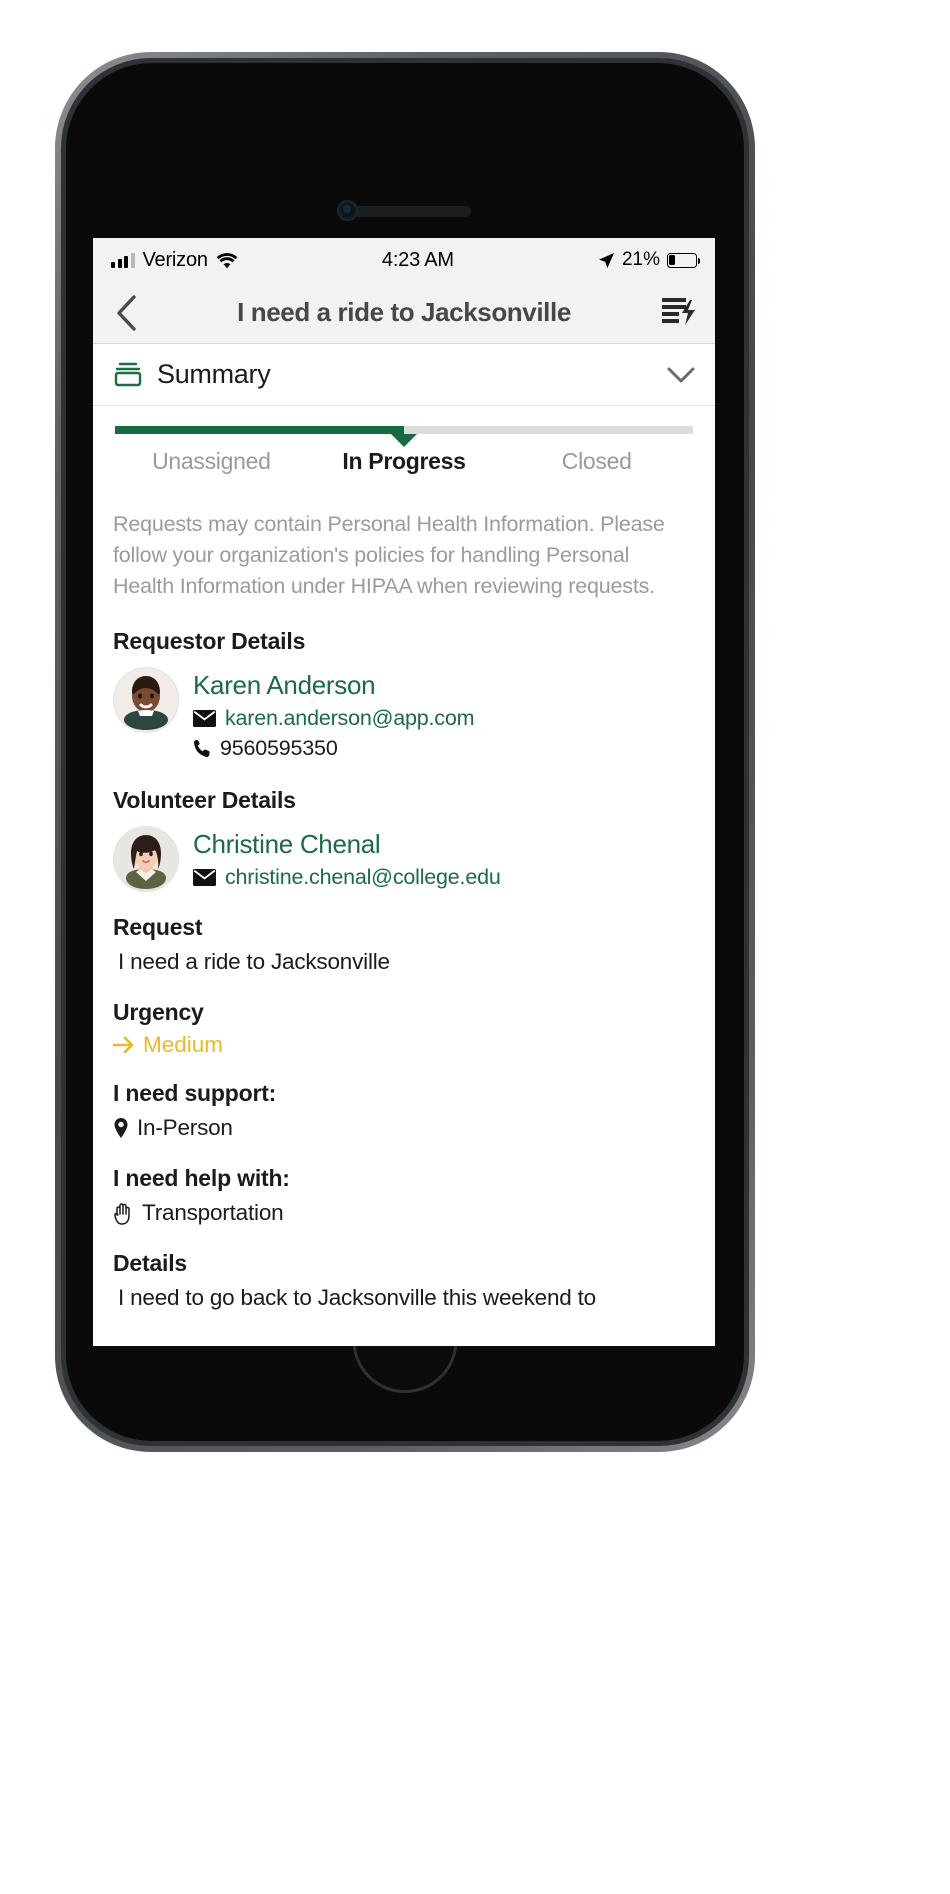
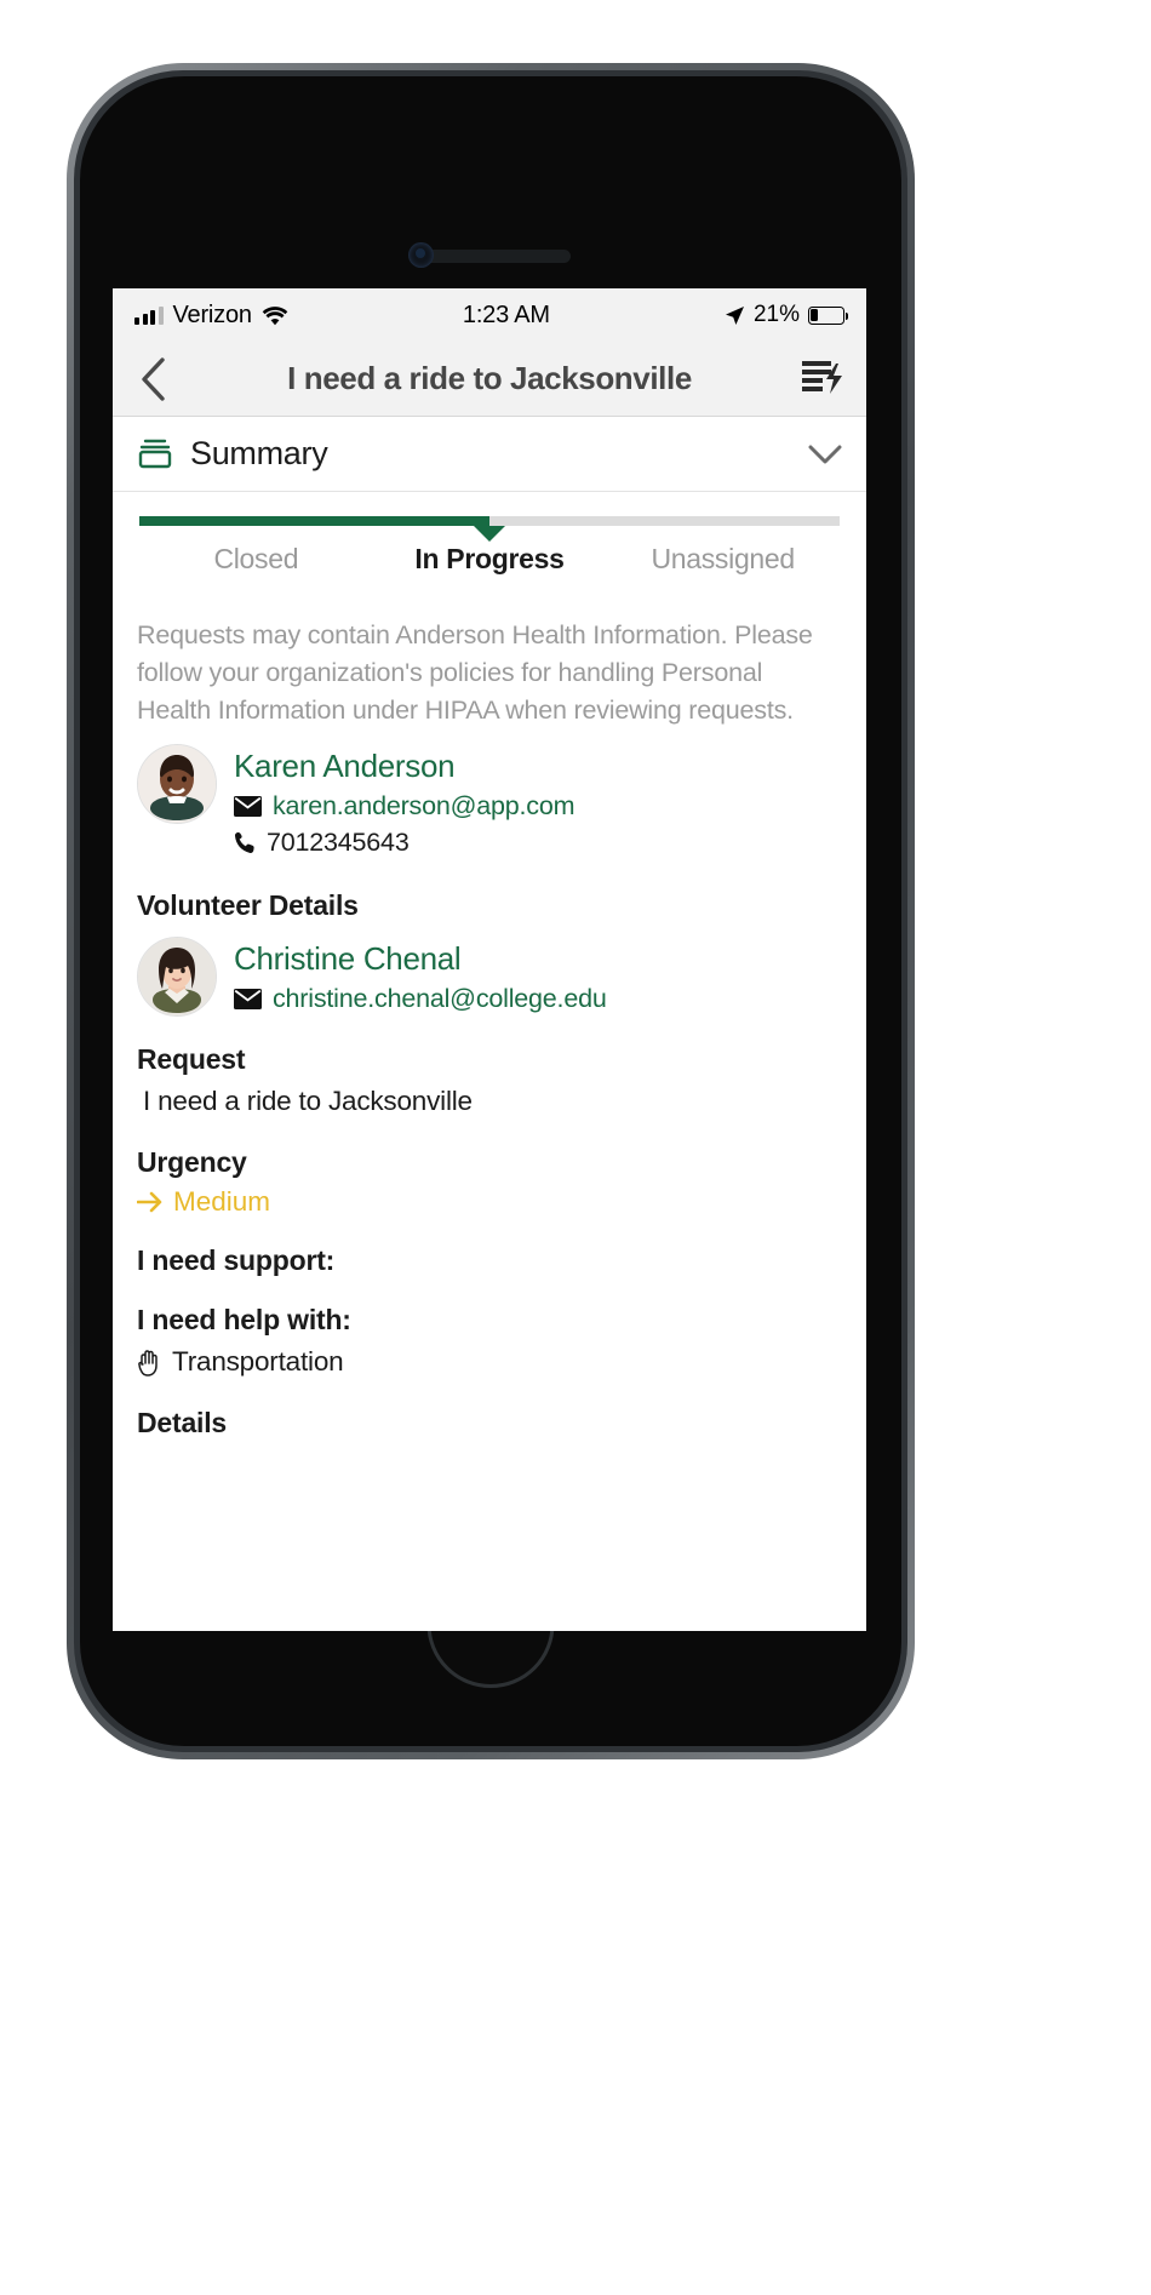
  Verizon
- 4:23 AM
+ 1:23 AM
  21%
  I need a ride to Jacksonville
  Summary
- Unassigned
+ Closed
  In Progress
- Closed
+ Unassigned
- Requests may contain Personal Health Information. Please follow your organization's policies for handling Personal Health Information under HIPAA when reviewing requests.
+ Requests may contain Anderson Health Information. Please follow your organization's policies for handling Personal Health Information under HIPAA when reviewing requests.
- Requestor Details
  Karen Anderson
  karen.anderson@app.com
- 9560595350
+ 7012345643
  Volunteer Details
  Christine Chenal
  christine.chenal@college.edu
  Request
  I need a ride to Jacksonville
  Urgency
  Medium
  I need support:
- In-Person
  I need help with:
  Transportation
  Details
- I need to go back to Jacksonville this weekend to
